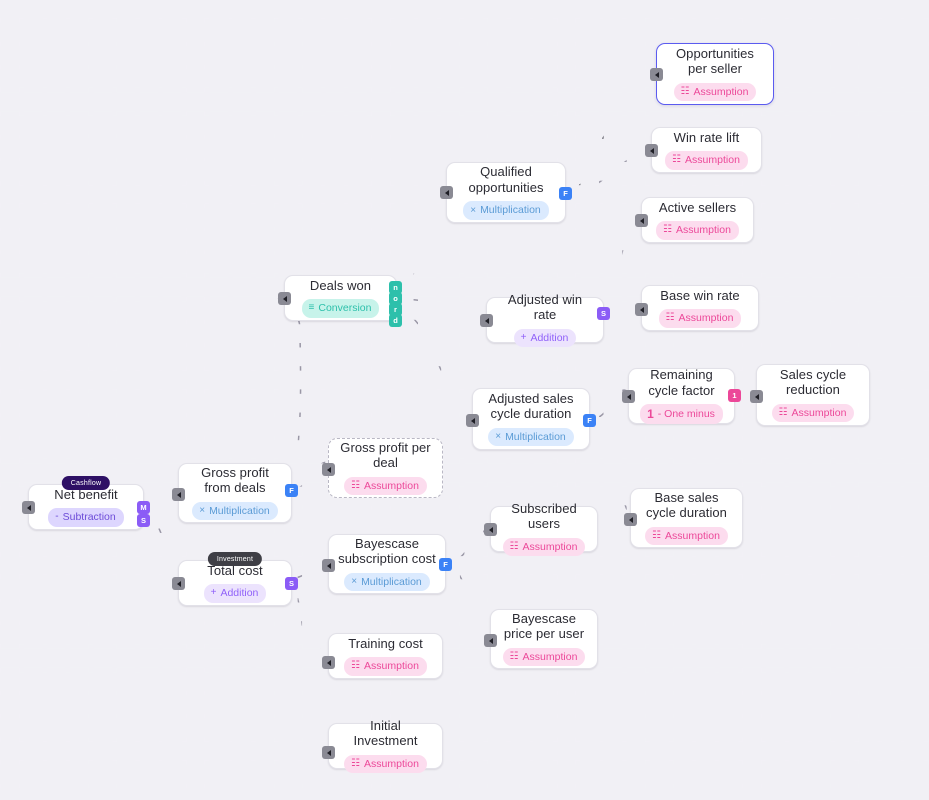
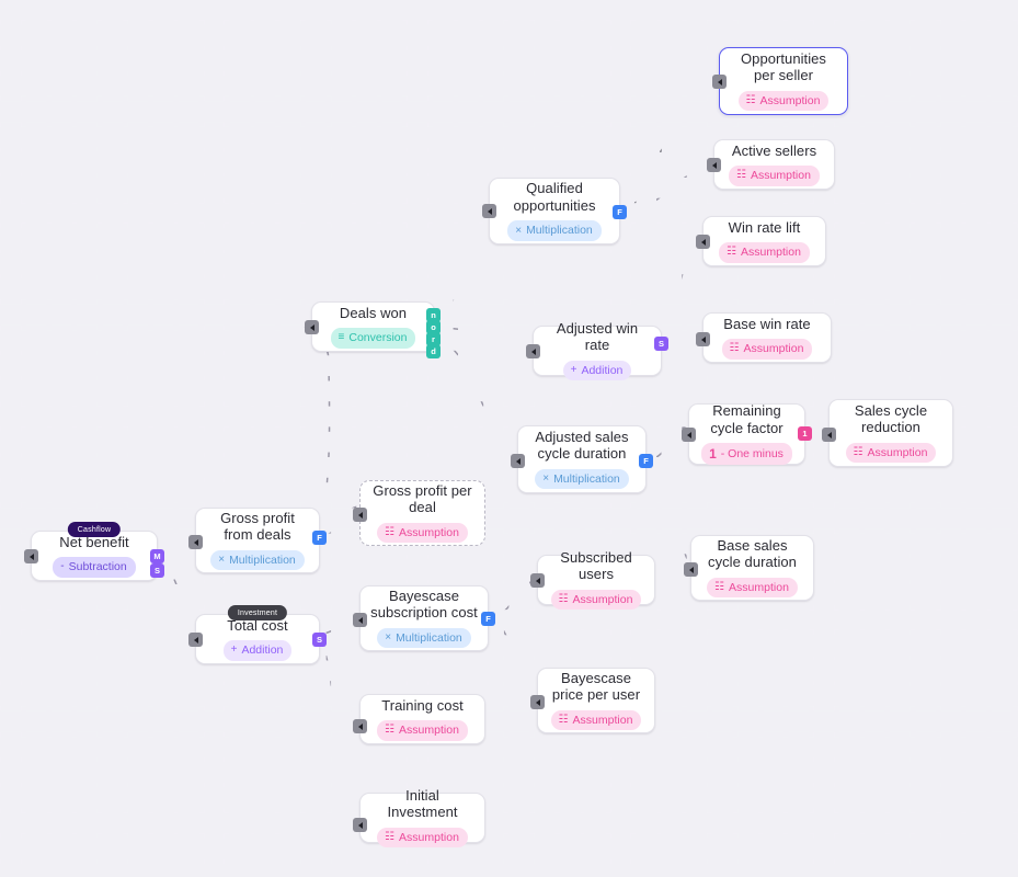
  Opportunities per seller
  ☷
  Assumption
- Win rate lift
+ Active sellers
  ☷
  Assumption
  Qualified opportunities
  ×
  Multiplication
  F
- Active sellers
+ Win rate lift
  ☷
  Assumption
  Deals won
  ≡
  Conversion
  n
  o
  r
  d
  Adjusted win rate
  +
  Addition
  S
  Base win rate
  ☷
  Assumption
  Remaining cycle factor
  1
  - One minus
  1
  Sales cycle reduction
  ☷
  Assumption
  Adjusted sales cycle duration
  ×
  Multiplication
  F
  Gross profit per deal
  ☷
  Assumption
  Gross profit from deals
  ×
  Multiplication
  F
  Base sales cycle duration
  ☷
  Assumption
  Net benefit
  -
  Subtraction
  M
  S
  Subscribed users
  ☷
  Assumption
  Bayescase subscription cost
  ×
  Multiplication
  F
  Total cost
  +
  Addition
  S
  Bayescase price per user
  ☷
  Assumption
  Training cost
  ☷
  Assumption
  Initial Investment
  ☷
  Assumption
